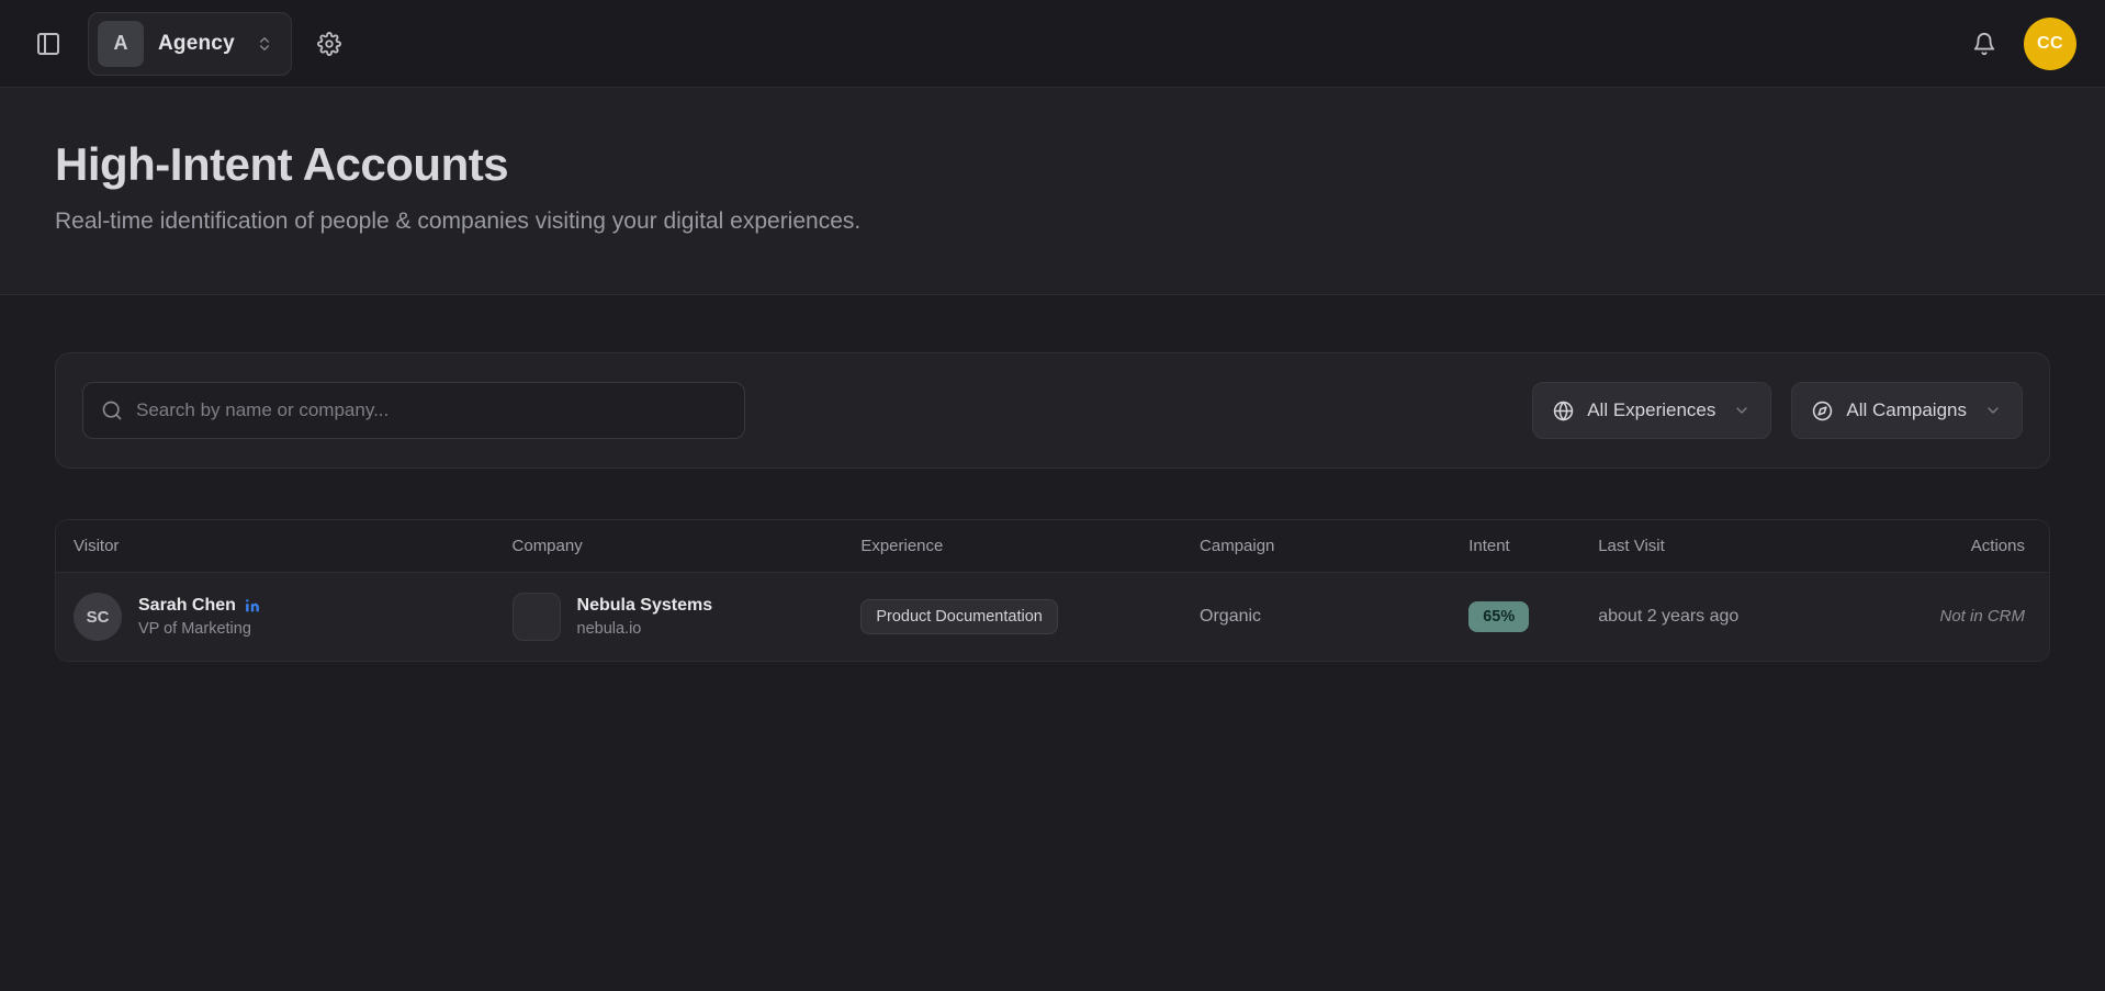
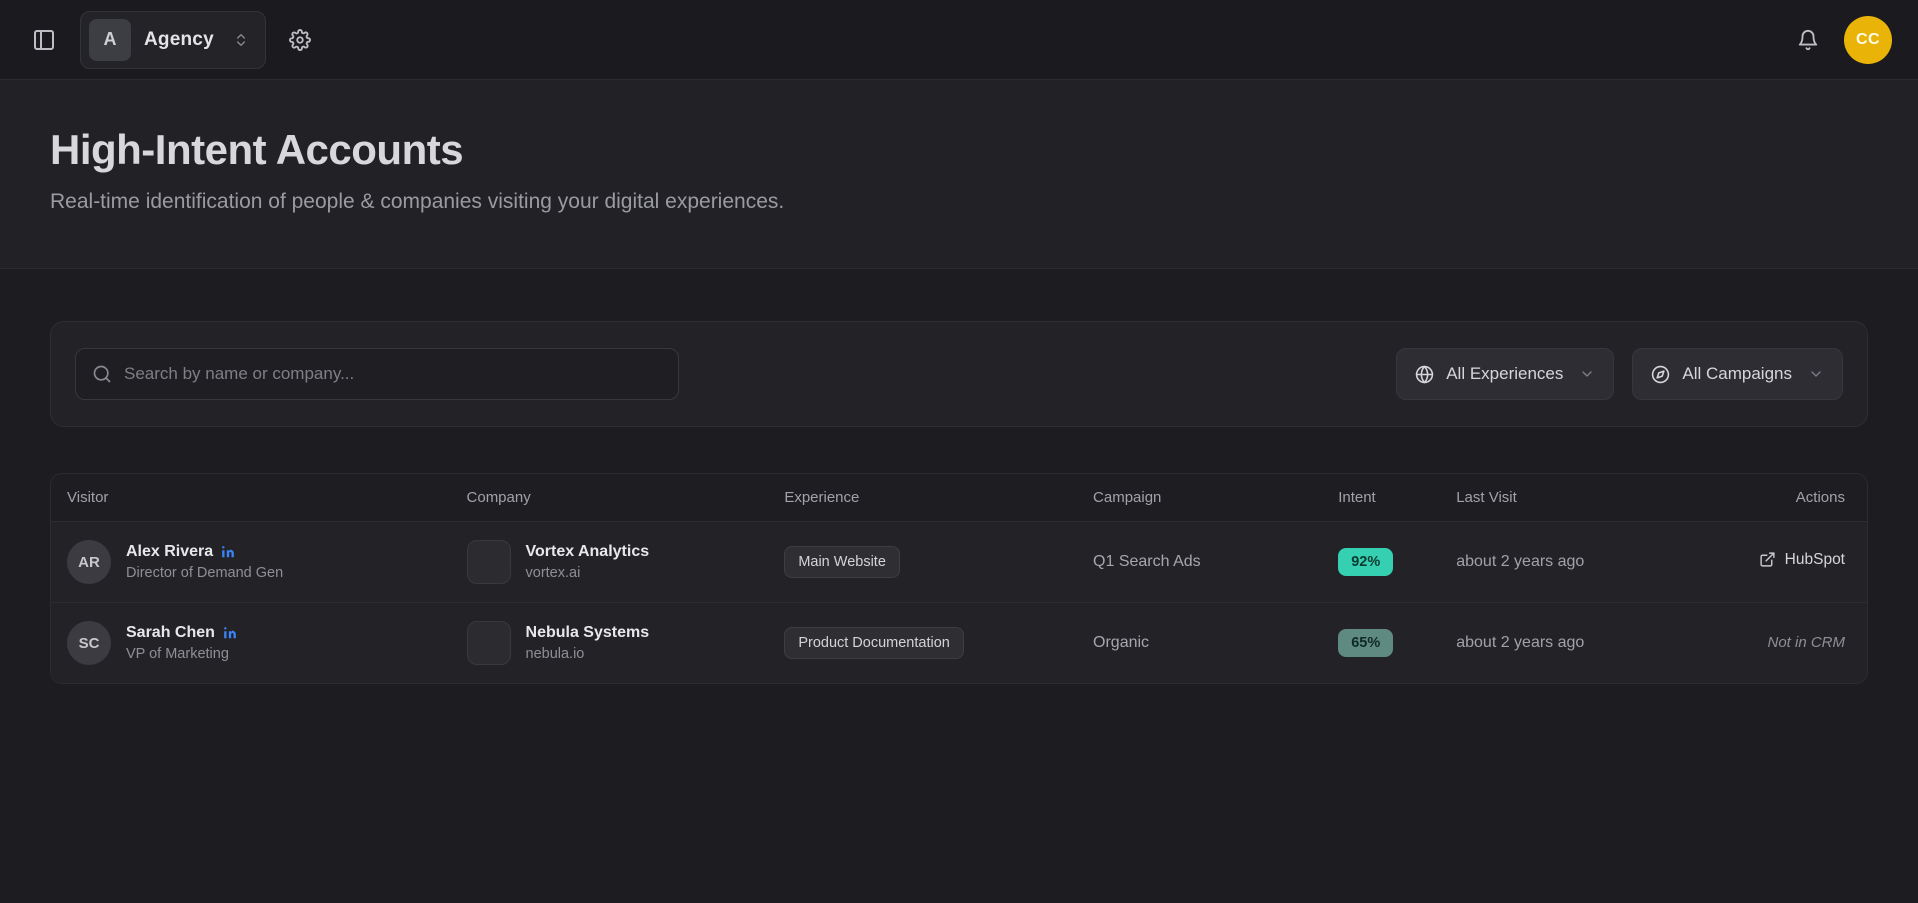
  A
  Agency
  CC
  High-Intent Accounts
  Real-time identification of people & companies visiting your digital experiences.
  Search by name or company...
  All Experiences
  All Campaigns
  Visitor	Company	Experience	Campaign	Intent	Last Visit	Actions
+ AR Alex Rivera Director of Demand Gen	Vortex Analytics vortex.ai	Main Website	Q1 Search Ads	92%	about 2 years ago	HubSpot
  SC Sarah Chen VP of Marketing	Nebula Systems nebula.io	Product Documentation	Organic	65%	about 2 years ago	Not in CRM
